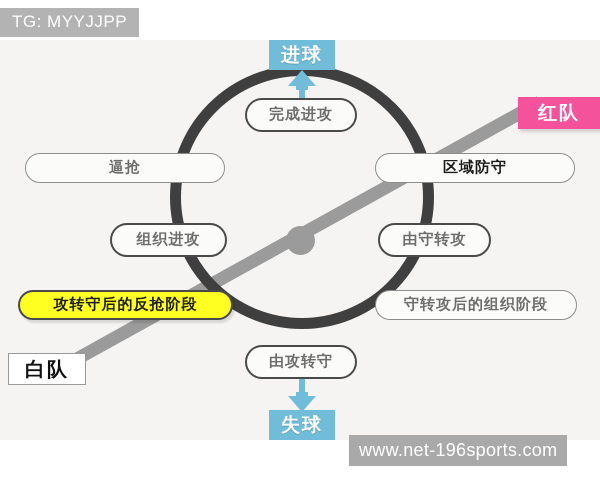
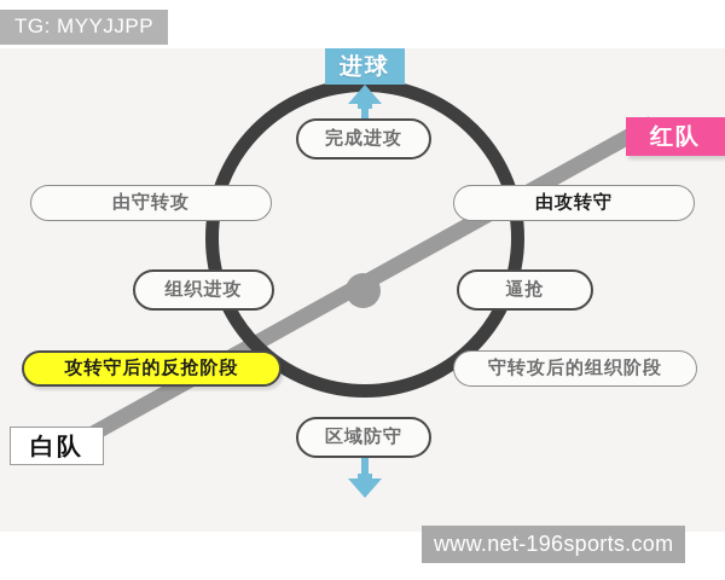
  TG: MYYJJPP
  进球
- 失球
  完成进攻
- 逼抢
+ 由守转攻
- 区域防守
+ 由攻转守
  组织进攻
- 由守转攻
+ 逼抢
  攻转守后的反抢阶段
  守转攻后的组织阶段
- 由攻转守
+ 区域防守
  红队
  白队
  www.net-196sports.com
